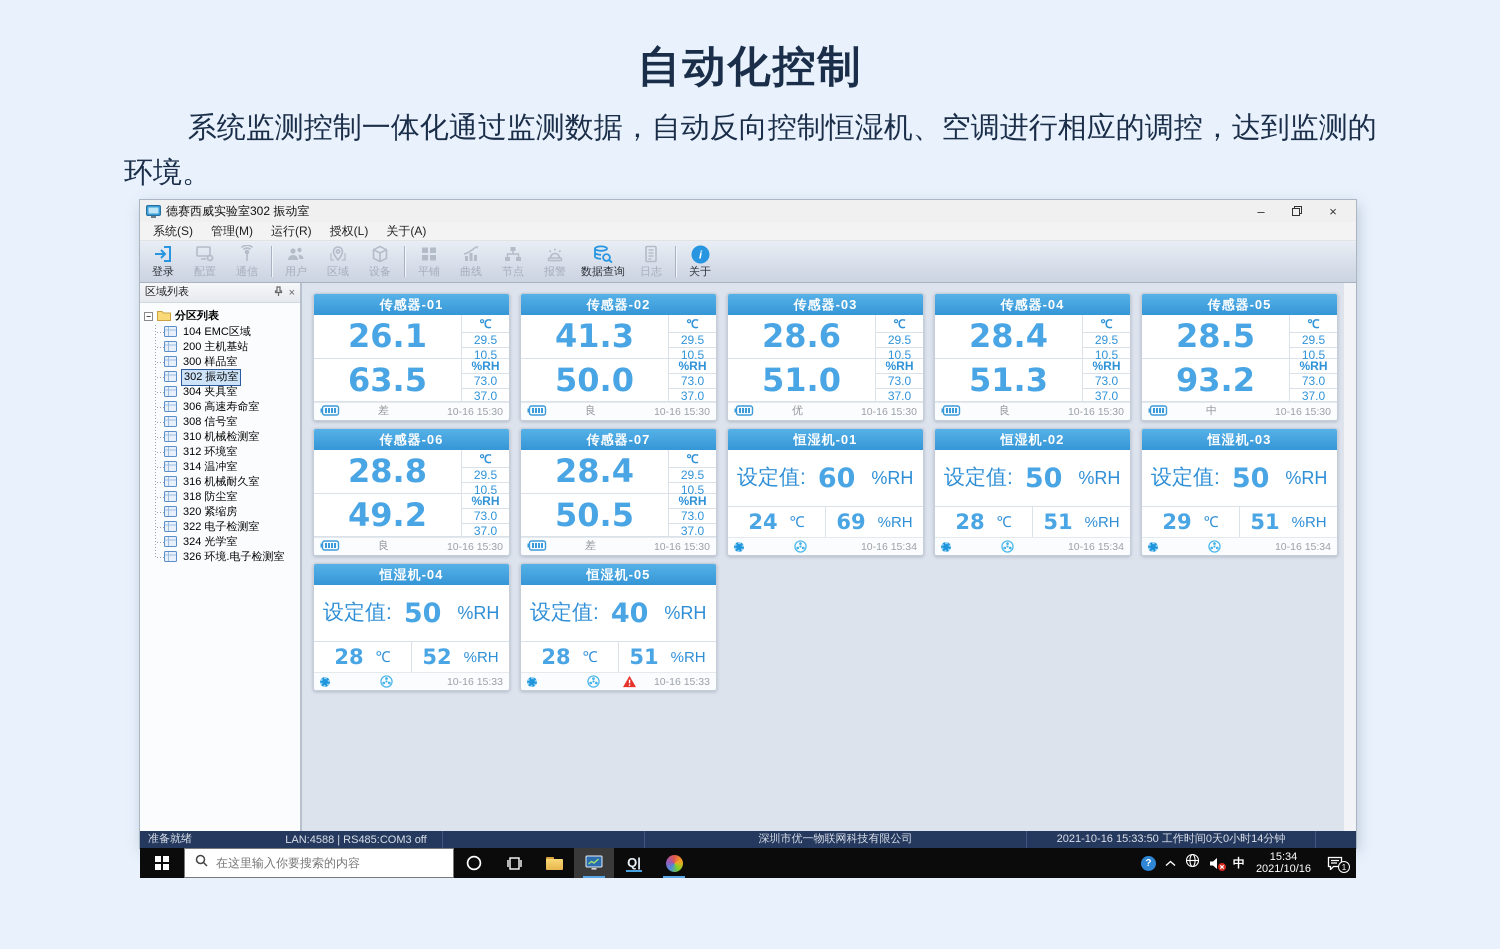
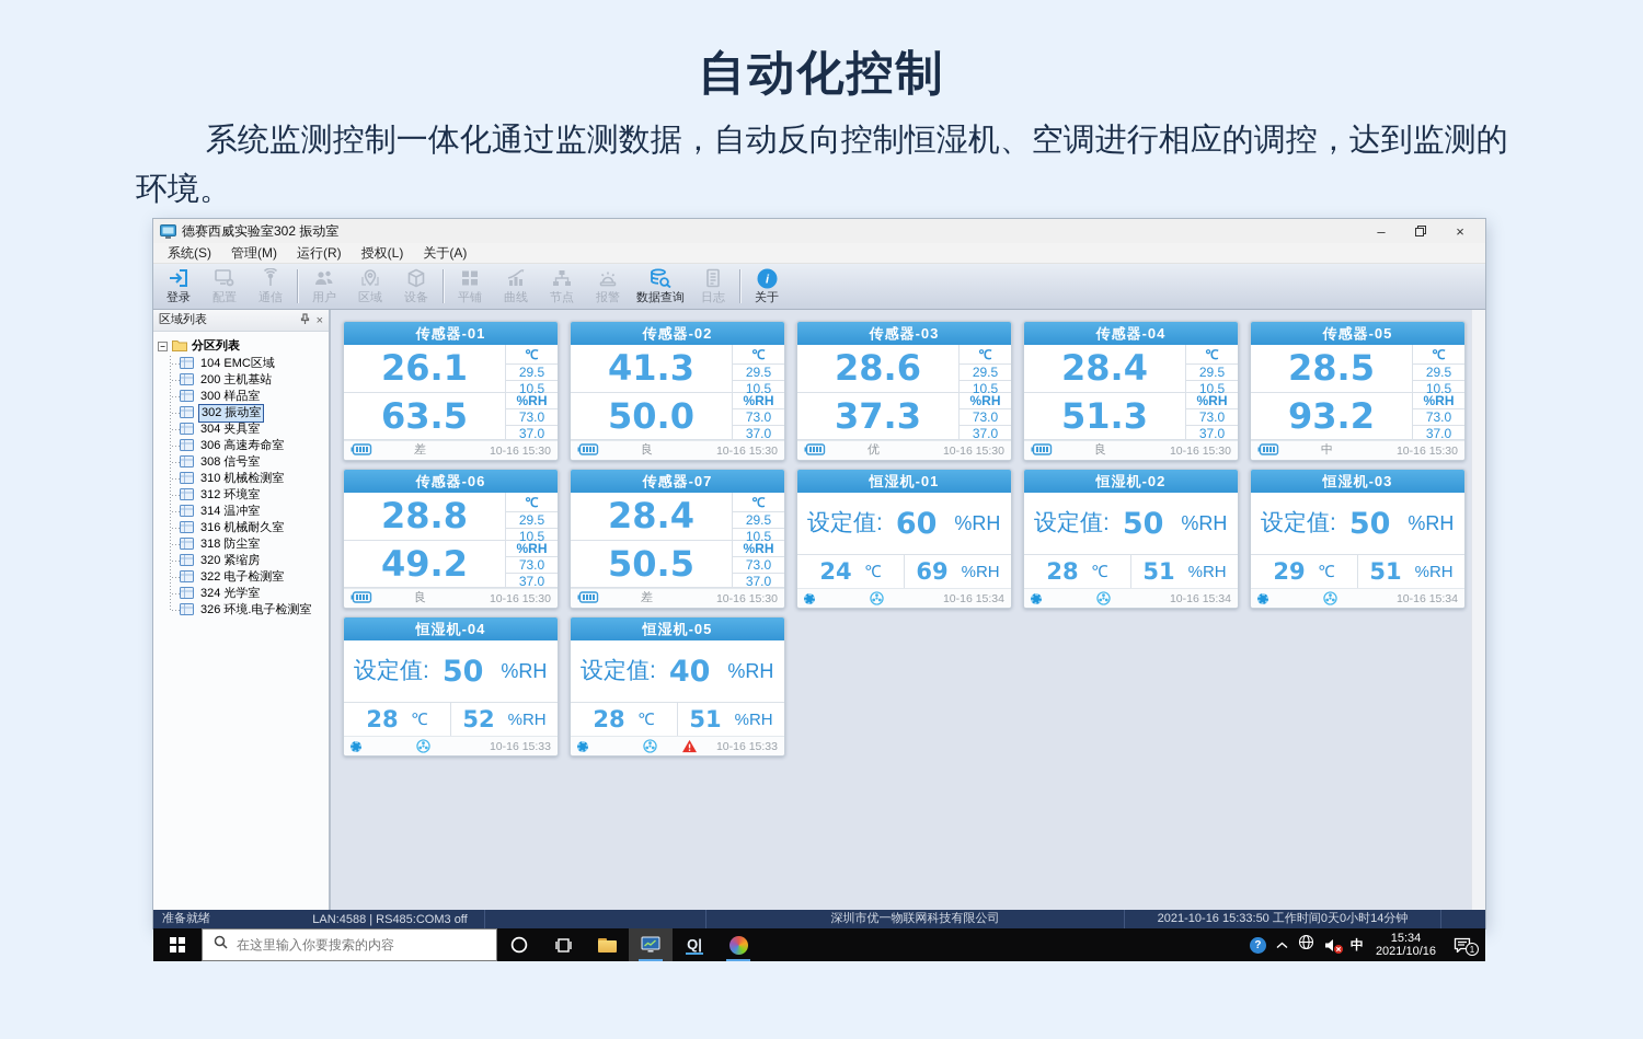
  自动化控制
  系统监测控制一体化通过监测数据，自动反向控制恒湿机、空调进行相应的调控，达到监测的环境。
  德赛西威实验室302 振动室
  –
  ×
  系统(S)
  管理(M)
  运行(R)
  授权(L)
  关于(A)
  登录
  配置
  通信
  用户
  区域
  设备
  平铺
  曲线
  节点
  报警
  数据查询
  日志
  i
  关于
  区域列表
  ×
  −
  分区列表
  104 EMC区域
  200 主机基站
  300 样品室
  302 振动室
  304 夹具室
  306 高速寿命室
  308 信号室
  310 机械检测室
  312 环境室
  314 温冲室
  316 机械耐久室
  318 防尘室
  320 紧缩房
  322 电子检测室
  324 光学室
  326 环境.电子检测室
  传感器-01
  26.1
  ℃
  29.5
  10.5
  63.5
  %RH
  73.0
  37.0
  差
  10-16 15:30
  传感器-02
  41.3
  ℃
  29.5
  10.5
  50.0
  %RH
  73.0
  37.0
  良
  10-16 15:30
  传感器-03
  28.6
  ℃
  29.5
  10.5
- 51.0
+ 37.3
  %RH
  73.0
  37.0
  优
  10-16 15:30
  传感器-04
  28.4
  ℃
  29.5
  10.5
  51.3
  %RH
  73.0
  37.0
  良
  10-16 15:30
  传感器-05
  28.5
  ℃
  29.5
  10.5
  93.2
  %RH
  73.0
  37.0
  中
  10-16 15:30
  传感器-06
  28.8
  ℃
  29.5
  10.5
  49.2
  %RH
  73.0
  37.0
  良
  10-16 15:30
  传感器-07
  28.4
  ℃
  29.5
  10.5
  50.5
  %RH
  73.0
  37.0
  差
  10-16 15:30
  恒湿机-01
  设定值:
  60
  %RH
  24
  ℃
  69
  %RH
  10-16 15:34
  恒湿机-02
  设定值:
  50
  %RH
  28
  ℃
  51
  %RH
  10-16 15:34
  恒湿机-03
  设定值:
  50
  %RH
  29
  ℃
  51
  %RH
  10-16 15:34
  恒湿机-04
  设定值:
  50
  %RH
  28
  ℃
  52
  %RH
  10-16 15:33
  恒湿机-05
  设定值:
  40
  %RH
  28
  ℃
  51
  %RH
  10-16 15:33
  准备就绪
  LAN:4588 | RS485:COM3 off
  深圳市优一物联网科技有限公司
  2021-10-16 15:33:50 工作时间0天0小时14分钟
  在这里输入你要搜索的内容
  Q|
  ?
  中
  15:34
  2021/10/16
  1
